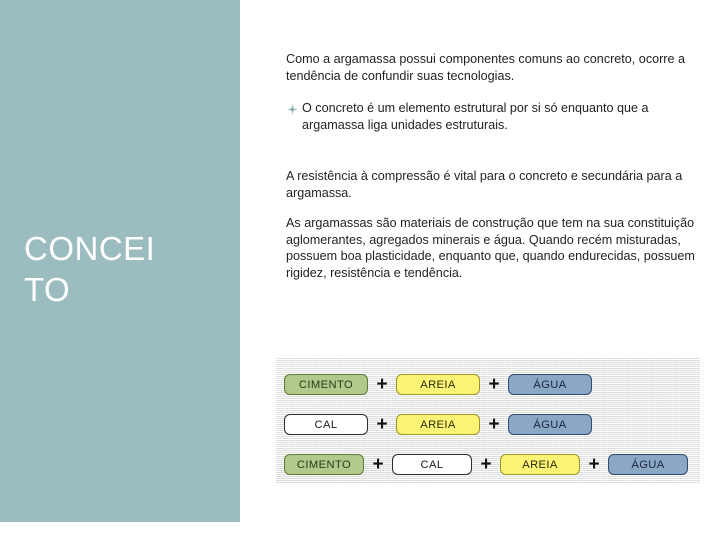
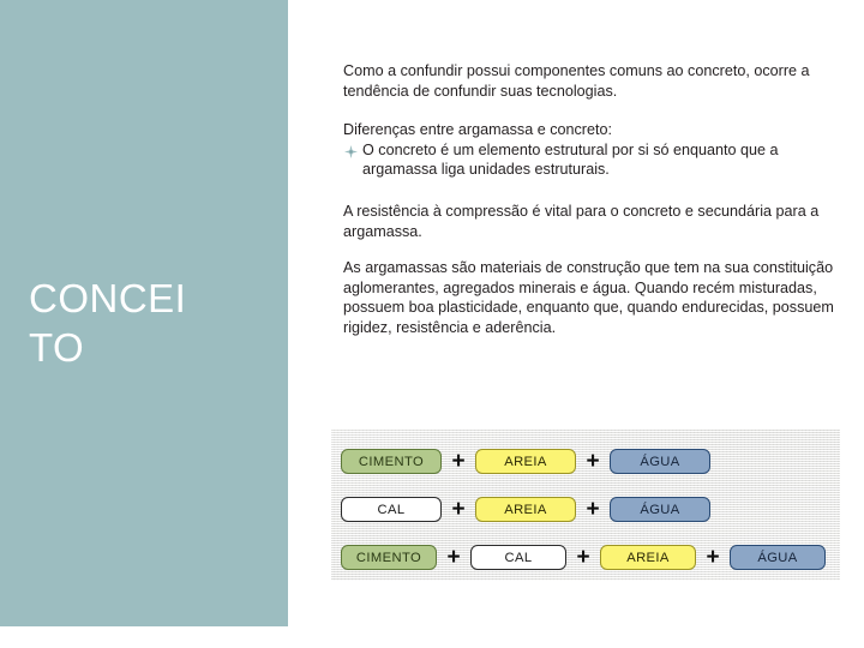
  CONCEI
  TO
- Como a argamassa possui componentes comuns ao concreto, ocorre a tendência de confundir suas tecnologias.
+ Como a confundir possui componentes comuns ao concreto, ocorre a tendência de confundir suas tecnologias.
+ Diferenças entre argamassa e concreto:
  O concreto é um elemento estrutural por si só enquanto que a argamassa liga unidades estruturais.
  A resistência à compressão é vital para o concreto e secundária para a argamassa.
- As argamassas são materiais de construção que tem na sua constituição aglomerantes, agregados minerais e água. Quando recém misturadas, possuem boa plasticidade, enquanto que, quando endurecidas, possuem rigidez, resistência e tendência.
+ As argamassas são materiais de construção que tem na sua constituição aglomerantes, agregados minerais e água. Quando recém misturadas, possuem boa plasticidade, enquanto que, quando endurecidas, possuem rigidez, resistência e aderência.
  CIMENTO
  +
  AREIA
  +
  ÁGUA
  CAL
  +
  AREIA
  +
  ÁGUA
  CIMENTO
  +
  CAL
  +
  AREIA
  +
  ÁGUA
